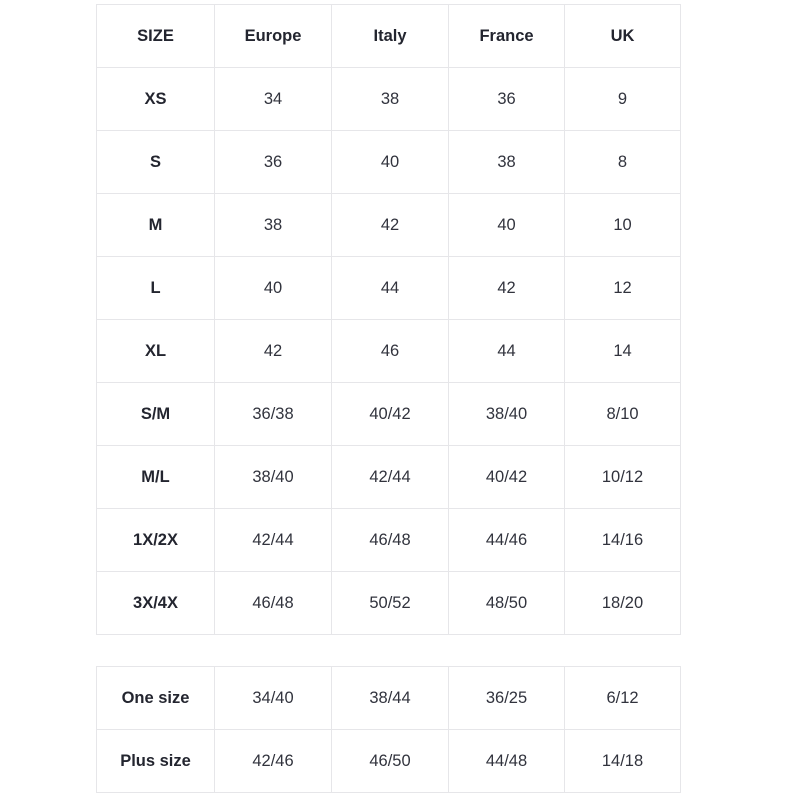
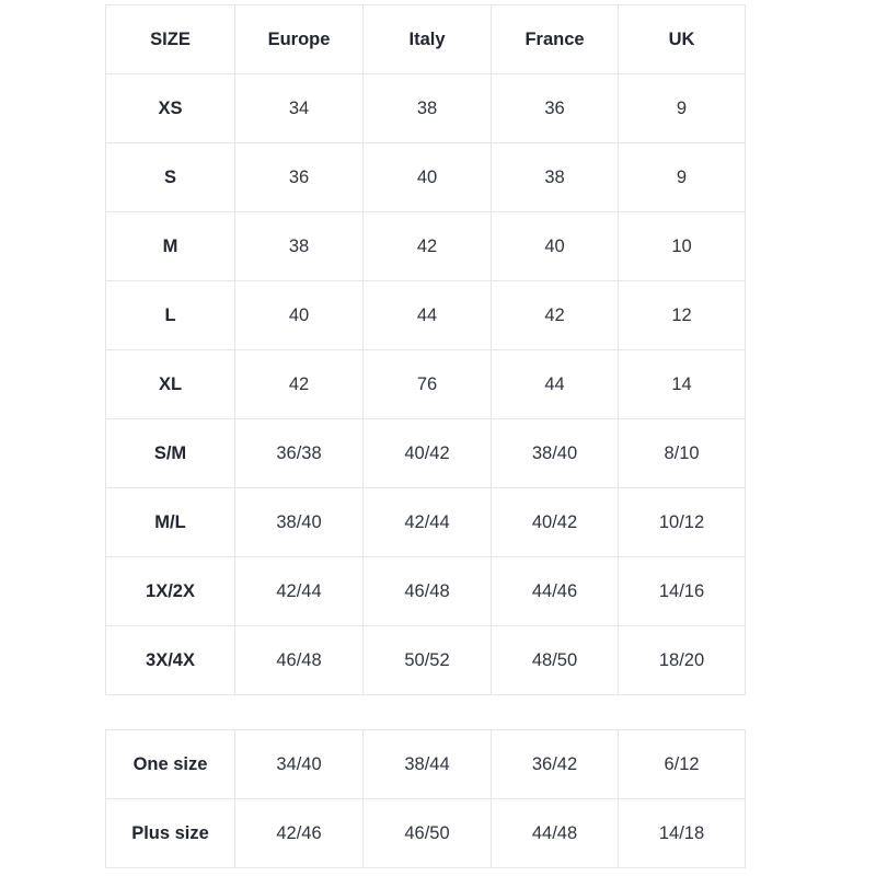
  SIZE	Europe	Italy	France	UK
  XS	34	38	36	9
- S	36	40	38	8
+ S	36	40	38	9
  M	38	42	40	10
  L	40	44	42	12
- XL	42	46	44	14
+ XL	42	76	44	14
  S/M	36/38	40/42	38/40	8/10
  M/L	38/40	42/44	40/42	10/12
  1X/2X	42/44	46/48	44/46	14/16
  3X/4X	46/48	50/52	48/50	18/20
- One size	34/40	38/44	36/25	6/12
+ One size	34/40	38/44	36/42	6/12
  Plus size	42/46	46/50	44/48	14/18
